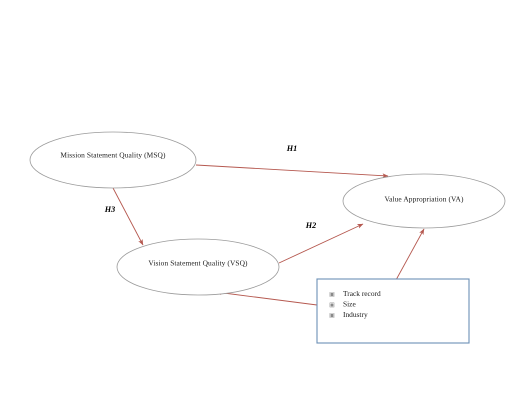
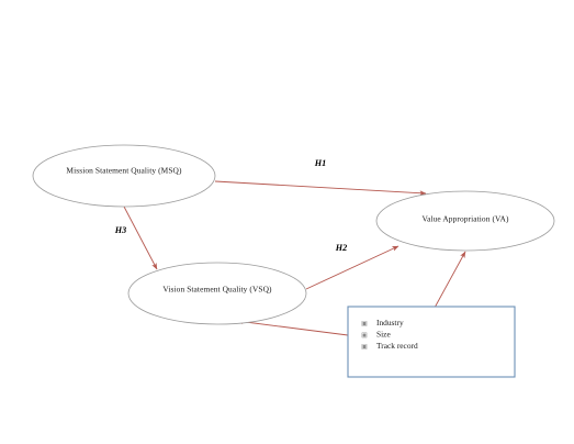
  Mission Statement Quality (MSQ)
  Vision Statement Quality (VSQ)
  Value Appropriation (VA)
  H1
  H2
  H3
- Track record
+ Industry
  Size
- Industry
+ Track record
